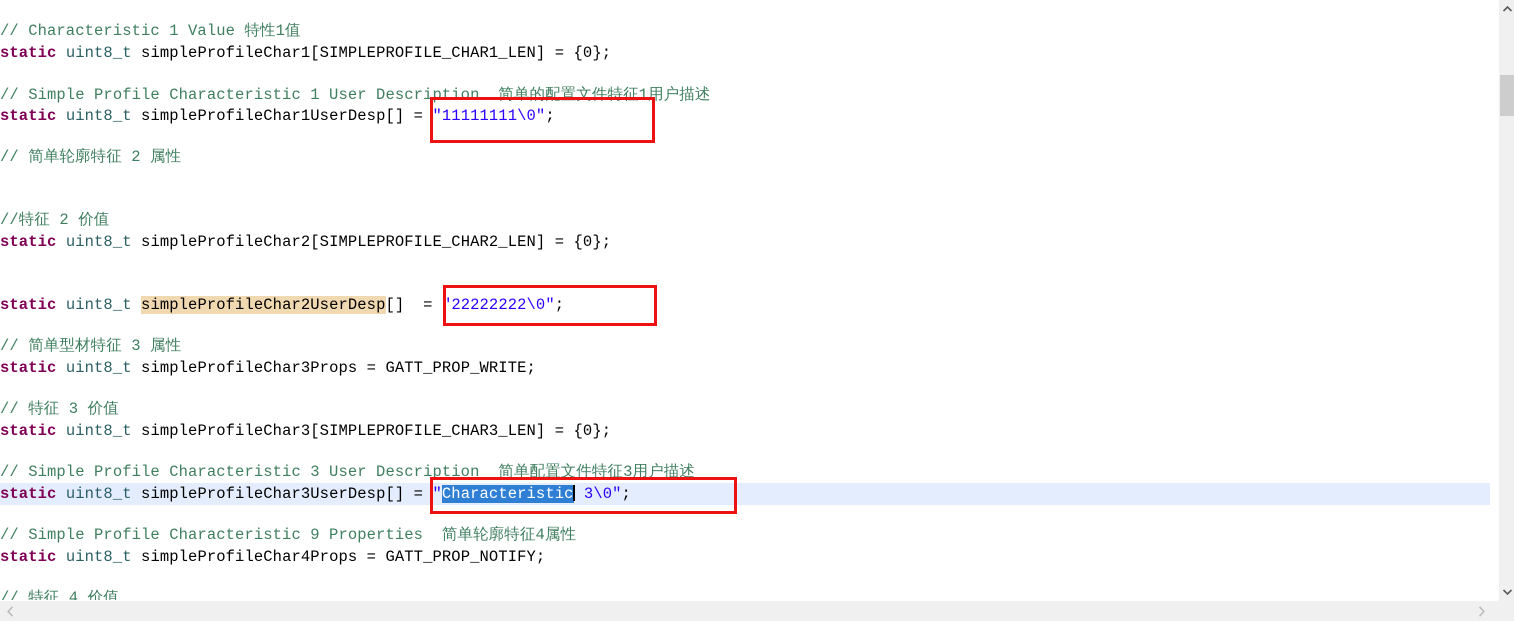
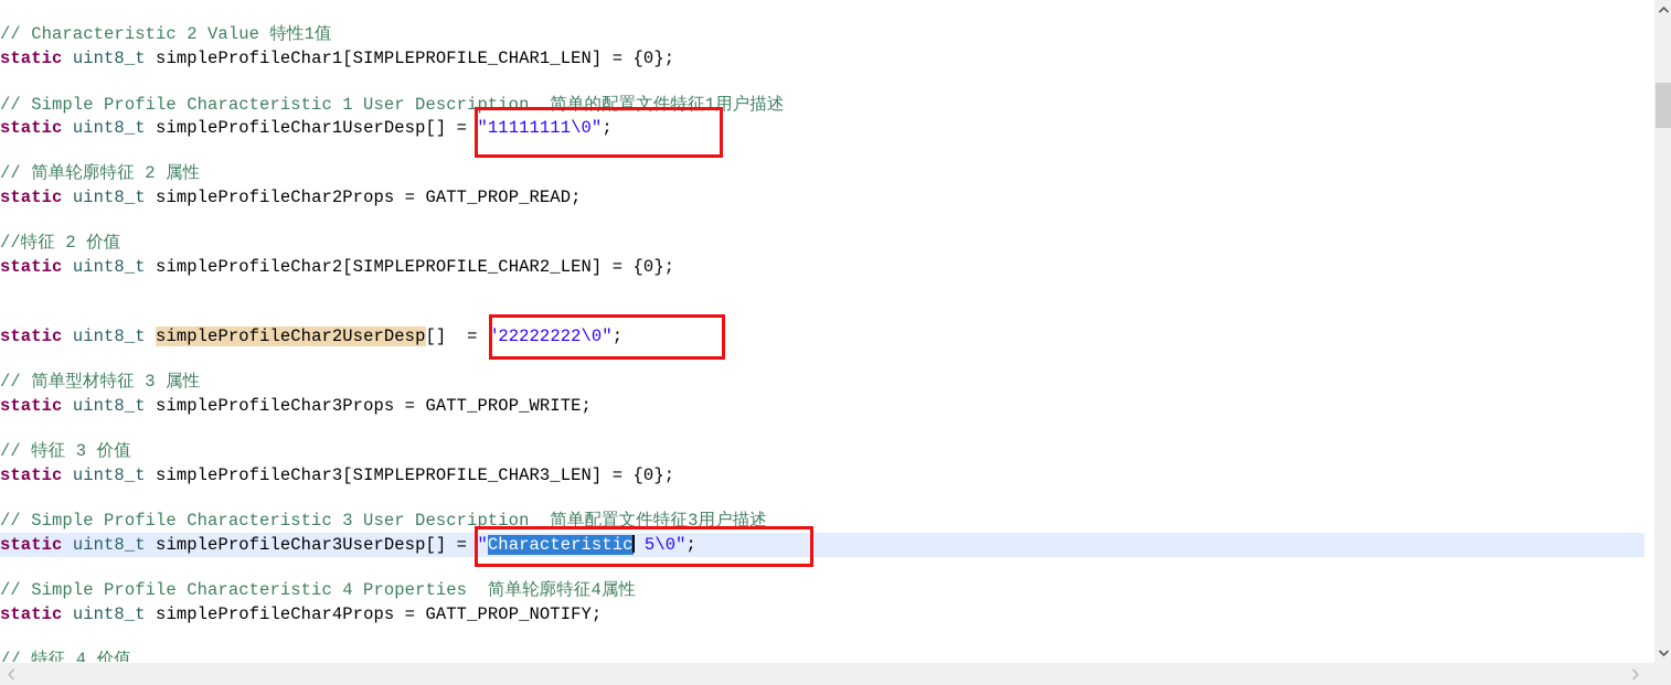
- // Characteristic 1 Value 特性1值
+ // Characteristic 2 Value 特性1值
  static uint8_t simpleProfileChar1[SIMPLEPROFILE_CHAR1_LEN] = {0};
  // Simple Profile Characteristic 1 User Description 简单的配置文件特征1用户描述
  static uint8_t simpleProfileChar1UserDesp[] = "11111111\0";
  // 简单轮廓特征 2 属性
+ static uint8_t simpleProfileChar2Props = GATT_PROP_READ;
  //特征 2 价值
  static uint8_t simpleProfileChar2[SIMPLEPROFILE_CHAR2_LEN] = {0};
  static uint8_t simpleProfileChar2UserDesp[] = "22222222\0";
  // 简单型材特征 3 属性
  static uint8_t simpleProfileChar3Props = GATT_PROP_WRITE;
  // 特征 3 价值
  static uint8_t simpleProfileChar3[SIMPLEPROFILE_CHAR3_LEN] = {0};
  // Simple Profile Characteristic 3 User Description 简单配置文件特征3用户描述
- static uint8_t simpleProfileChar3UserDesp[] = "Characteristic 3\0";
+ static uint8_t simpleProfileChar3UserDesp[] = "Characteristic 5\0";
- // Simple Profile Characteristic 9 Properties 简单轮廓特征4属性
+ // Simple Profile Characteristic 4 Properties 简单轮廓特征4属性
  static uint8_t simpleProfileChar4Props = GATT_PROP_NOTIFY;
  // 特征 4 价值
